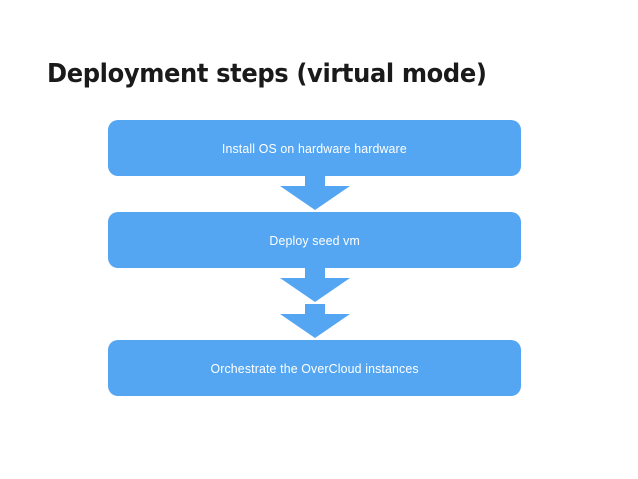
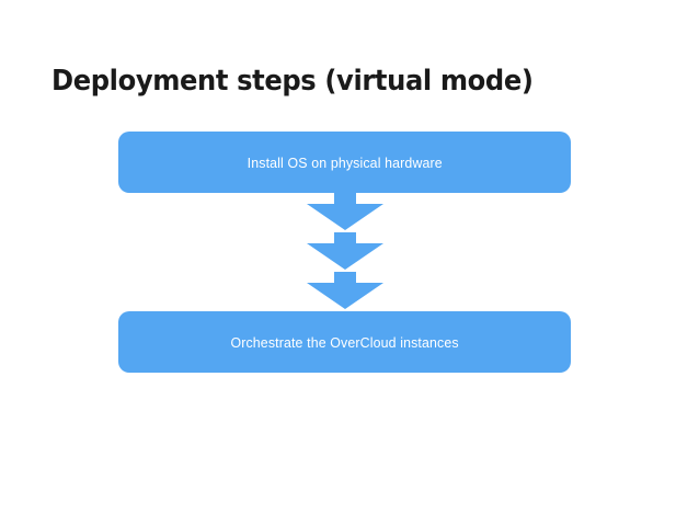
  Deployment steps (virtual mode)
- Install OS on hardware hardware
+ Install OS on physical hardware
- Deploy seed vm
  Orchestrate the OverCloud instances
